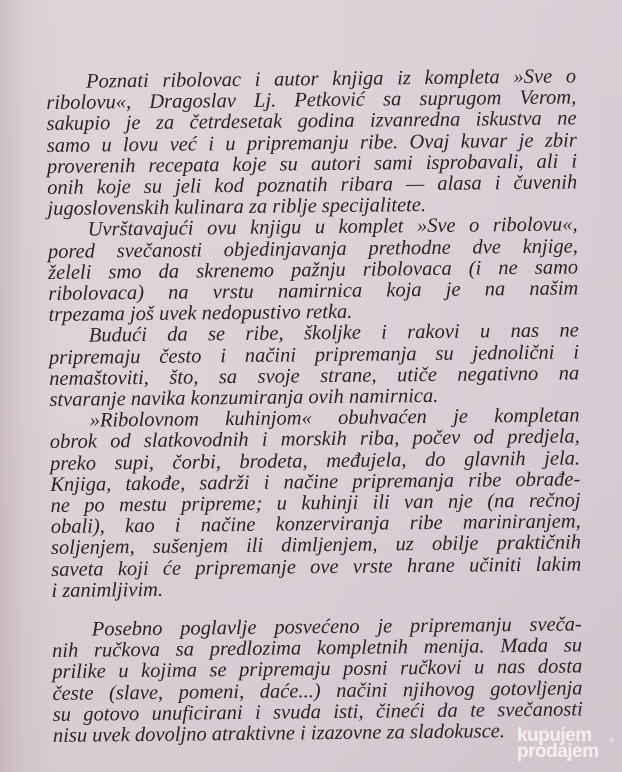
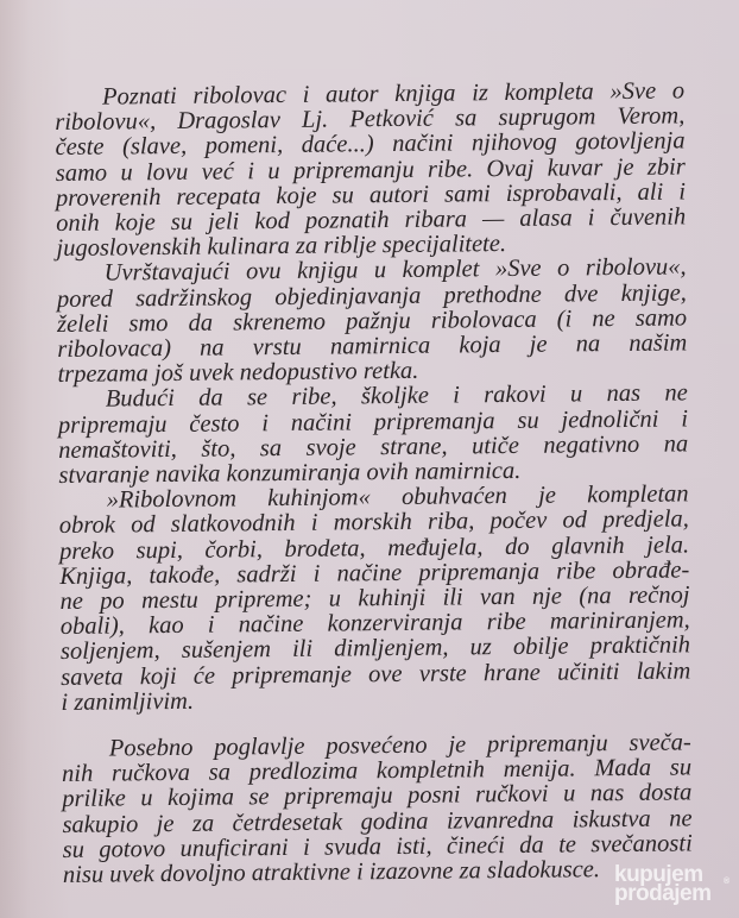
  Poznati ribolovac i autor knjiga iz kompleta »Sve o
  ribolovu«, Dragoslav Lj. Petković sa suprugom Verom,
- sakupio je za četrdesetak godina izvanredna iskustva ne
+ česte (slave, pomeni, daće...) načini njihovog gotovljenja
  samo u lovu već i u pripremanju ribe. Ovaj kuvar je zbir
  proverenih recepata koje su autori sami isprobavali, ali i
  onih koje su jeli kod poznatih ribara — alasa i čuvenih
  jugoslovenskih kulinara za riblje specijalitete.
  Uvrštavajući ovu knjigu u komplet »Sve o ribolovu«,
- pored svečanosti objedinjavanja prethodne dve knjige,
+ pored sadržinskog objedinjavanja prethodne dve knjige,
  želeli smo da skrenemo pažnju ribolovaca (i ne samo
  ribolovaca) na vrstu namirnica koja je na našim
  trpezama još uvek nedopustivo retka.
  Budući da se ribe, školjke i rakovi u nas ne
  pripremaju često i načini pripremanja su jednolični i
  nemaštoviti, što, sa svoje strane, utiče negativno na
  stvaranje navika konzumiranja ovih namirnica.
  »Ribolovnom kuhinjom« obuhvaćen je kompletan
  obrok od slatkovodnih i morskih riba, počev od predjela,
  preko supi, čorbi, brodeta, međujela, do glavnih jela.
  Knjiga, takođe, sadrži i načine pripremanja ribe obrađe-
  ne po mestu pripreme; u kuhinji ili van nje (na rečnoj
  obali), kao i načine konzerviranja ribe mariniranjem,
  soljenjem, sušenjem ili dimljenjem, uz obilje praktičnih
  saveta koji će pripremanje ove vrste hrane učiniti lakim
  i zanimljivim.
  Posebno poglavlje posvećeno je pripremanju sveča-
  nih ručkova sa predlozima kompletnih menija. Mada su
  prilike u kojima se pripremaju posni ručkovi u nas dosta
- česte (slave, pomeni, daće...) načini njihovog gotovljenja
+ sakupio je za četrdesetak godina izvanredna iskustva ne
  su gotovo unuficirani i svuda isti, čineći da te svečanosti
  nisu uvek dovoljno atraktivne i izazovne za sladokusce.
  kupujem
  prodajem
